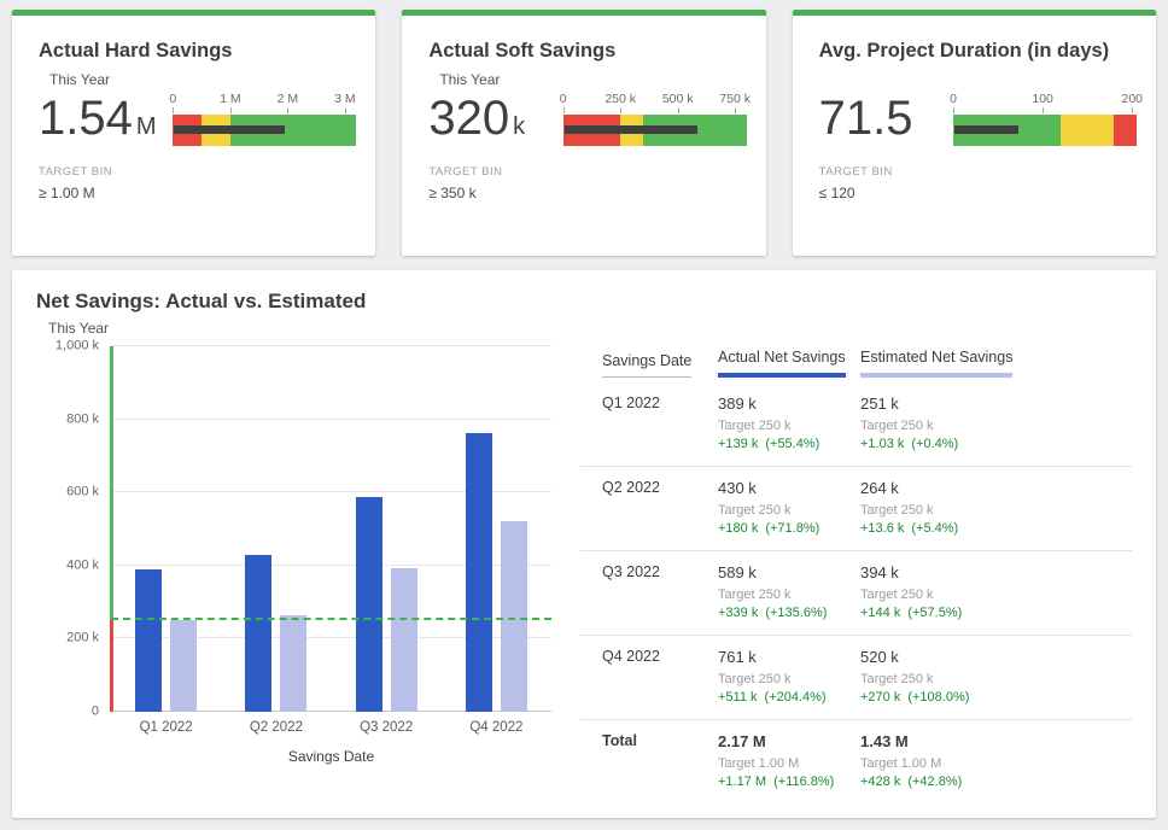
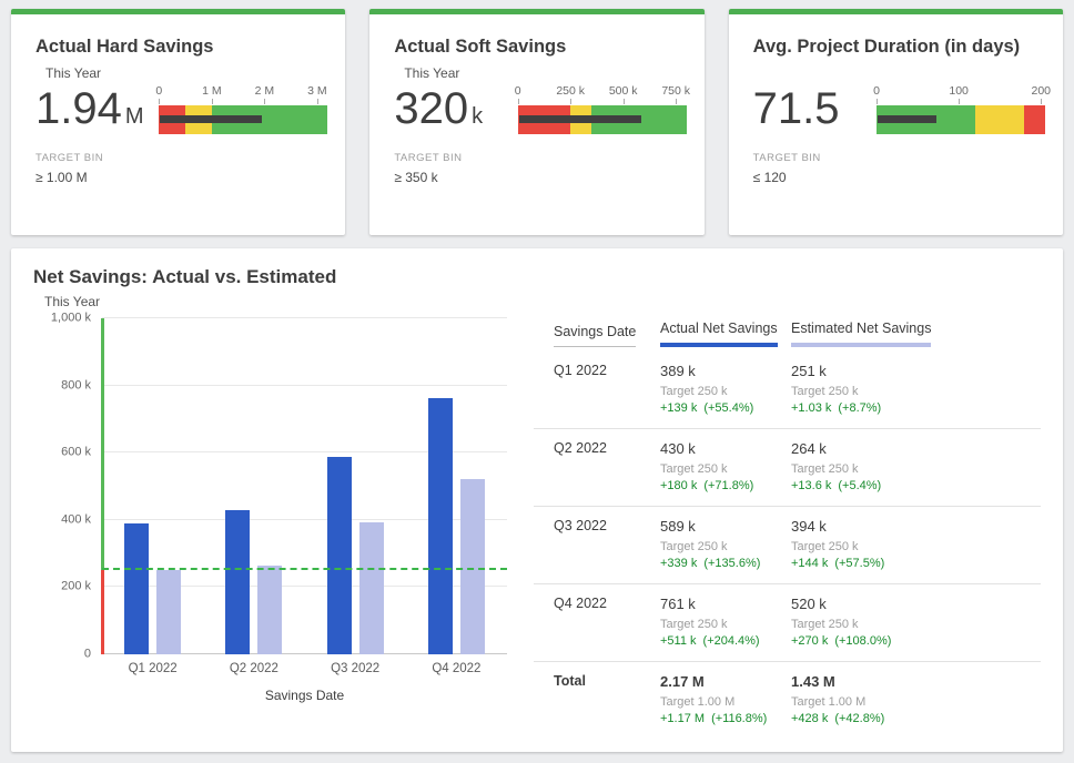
  Actual Hard Savings
  This Year
- 1.54 M
+ 1.94 M
  0
  1 M
  2 M
  3 M
  TARGET BIN
  ≥ 1.00 M
  Actual Soft Savings
  This Year
  320 k
  0
  250 k
  500 k
  750 k
  TARGET BIN
  ≥ 350 k
  Avg. Project Duration (in days)
  71.5
  0
  100
  200
  TARGET BIN
  ≤ 120
  Net Savings: Actual vs. Estimated
  This Year
  0
  200 k
  400 k
  600 k
  800 k
  1,000 k
  Q1 2022
  Q2 2022
  Q3 2022
  Q4 2022
  Savings Date
  Savings Date
  Actual Net Savings
  Estimated Net Savings
  Q1 2022
  389 k
  Target 250 k
  +139 k (+55.4%)
  251 k
  Target 250 k
- +1.03 k (+0.4%)
+ +1.03 k (+8.7%)
  Q2 2022
  430 k
  Target 250 k
  +180 k (+71.8%)
  264 k
  Target 250 k
  +13.6 k (+5.4%)
  Q3 2022
  589 k
  Target 250 k
  +339 k (+135.6%)
  394 k
  Target 250 k
  +144 k (+57.5%)
  Q4 2022
  761 k
  Target 250 k
  +511 k (+204.4%)
  520 k
  Target 250 k
  +270 k (+108.0%)
  Total
  2.17 M
  Target 1.00 M
  +1.17 M (+116.8%)
  1.43 M
  Target 1.00 M
  +428 k (+42.8%)
